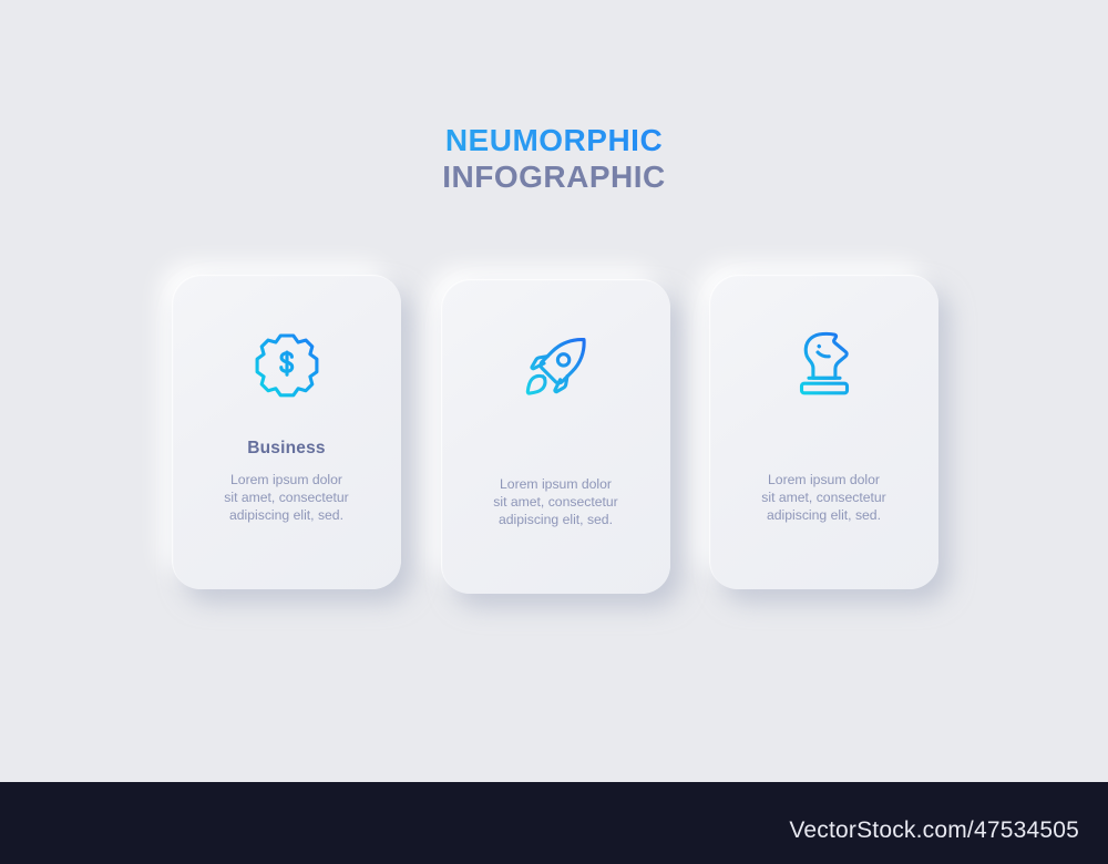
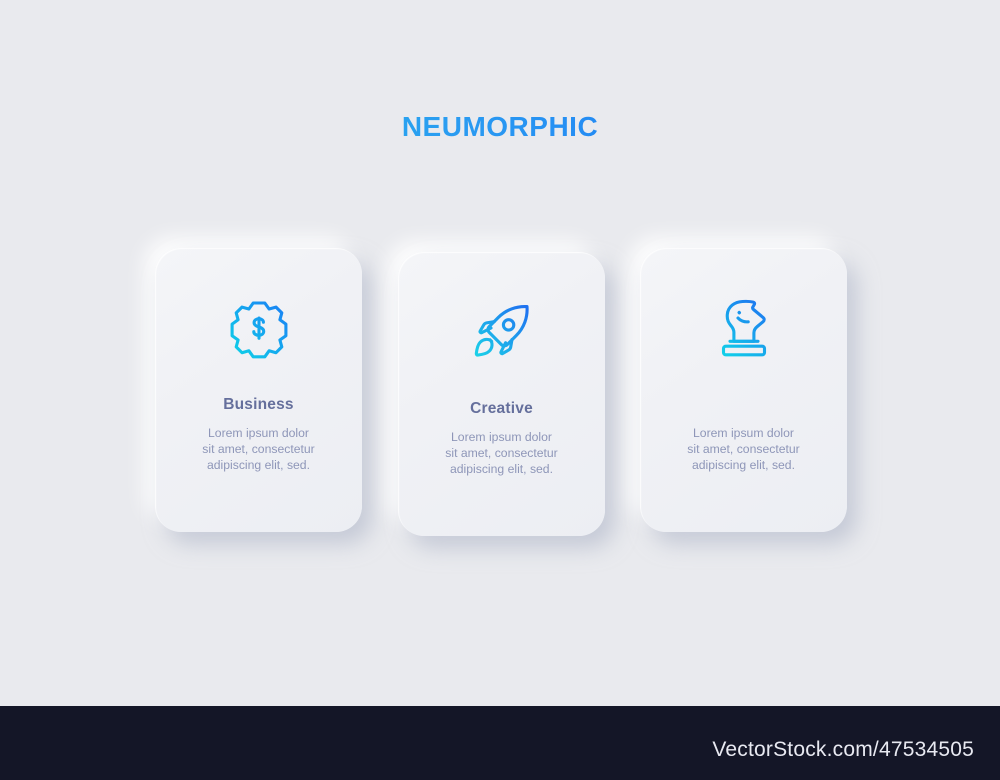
  NEUMORPHIC
- INFOGRAPHIC
  Business
  Lorem ipsum dolor
  sit amet, consectetur
  adipiscing elit, sed.
+ Creative
  Lorem ipsum dolor
  sit amet, consectetur
  adipiscing elit, sed.
  Lorem ipsum dolor
  sit amet, consectetur
  adipiscing elit, sed.
  VectorStock.com/47534505
